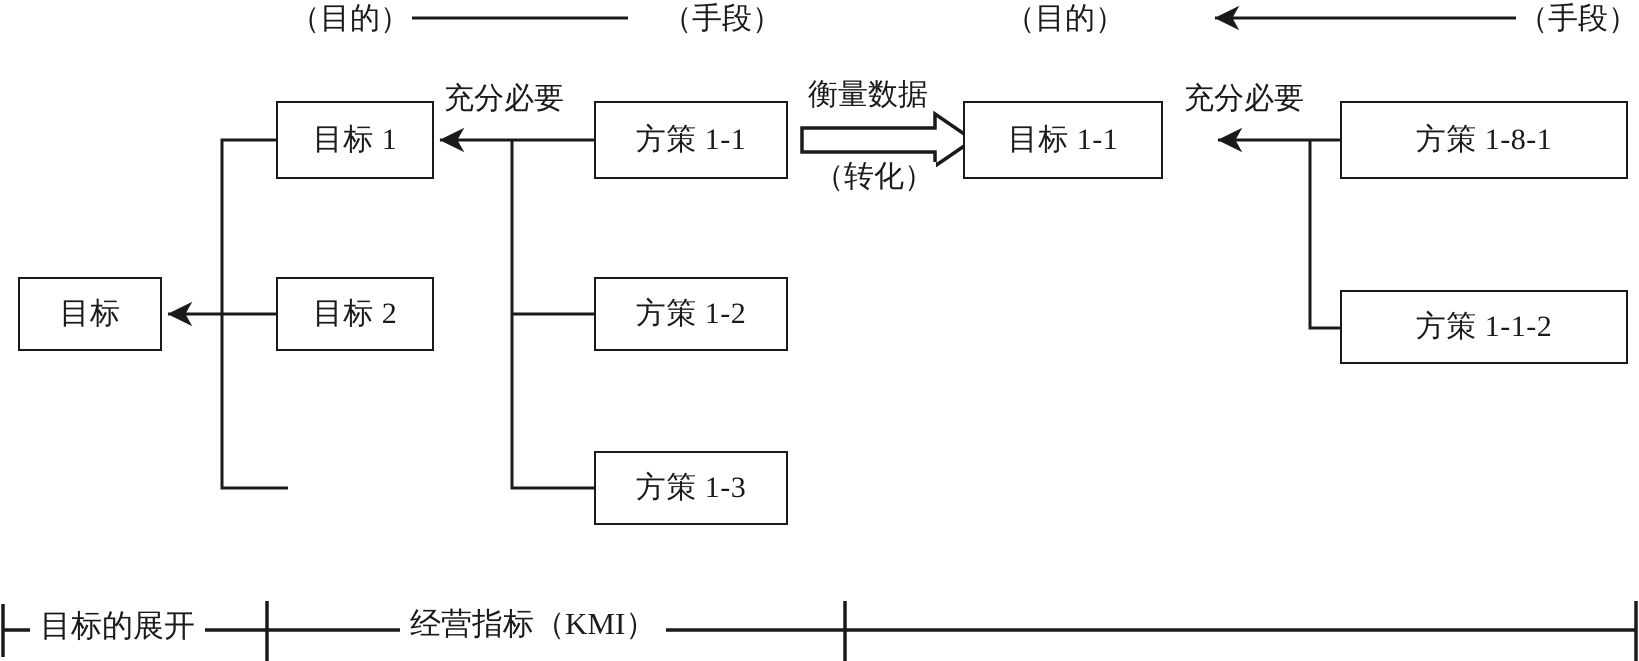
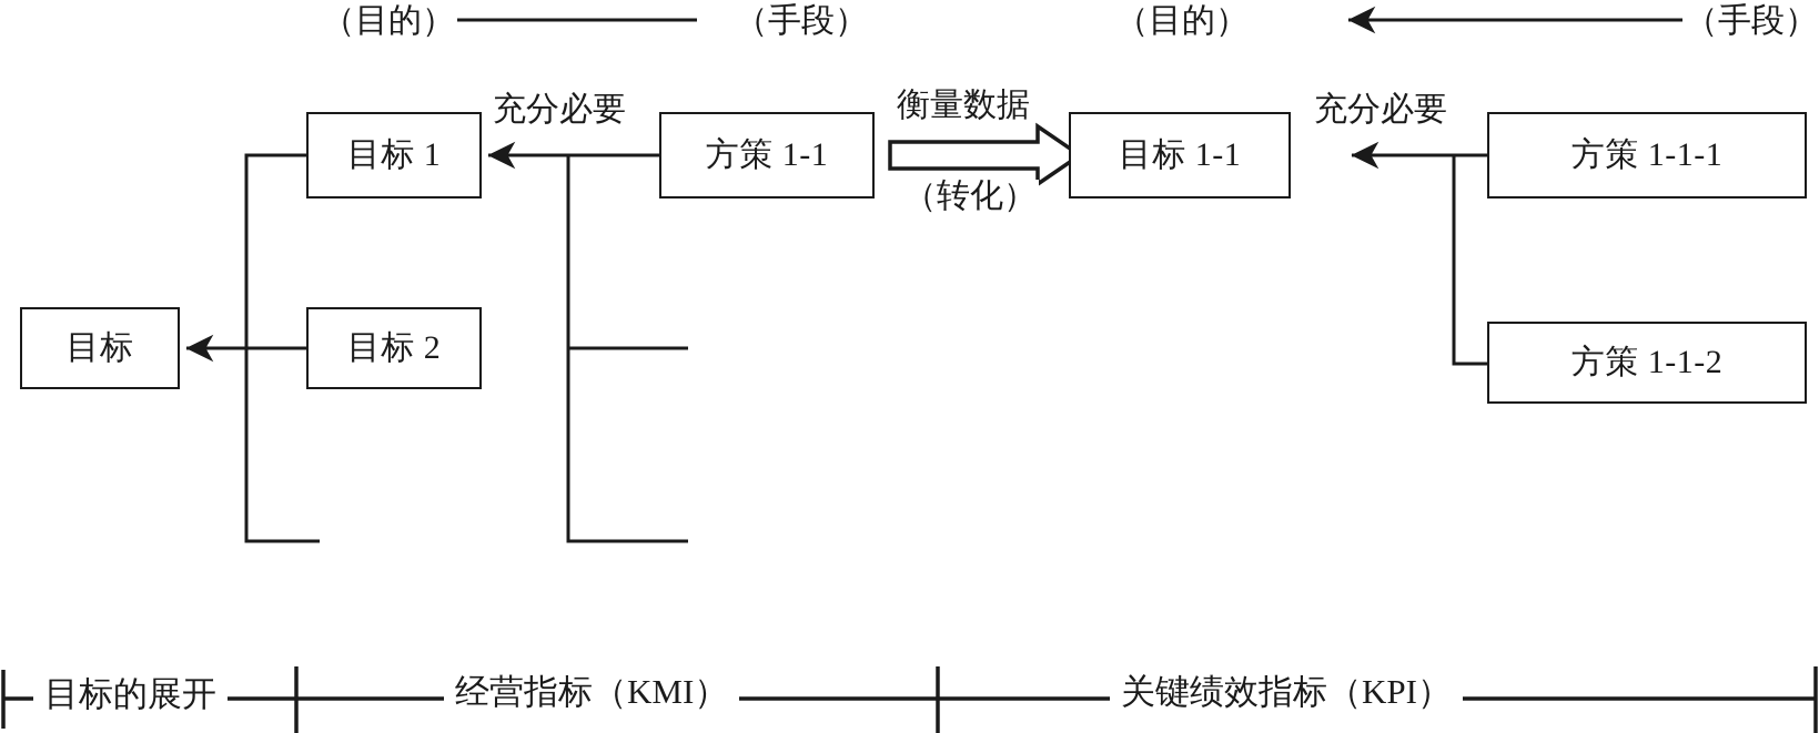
  （目的）
  （手段）
  （目的）
  （手段）
  充分必要
  充分必要
  衡量数据
  （转化）
  目标
  目标 1
  目标 2
  方策 1-1
- 方策 1-2
- 方策 1-3
  目标 1-1
- 方策 1-8-1
+ 方策 1-1-1
  方策 1-1-2
  目标的展开
  经营指标（KMI）
+ 关键绩效指标（KPI）
